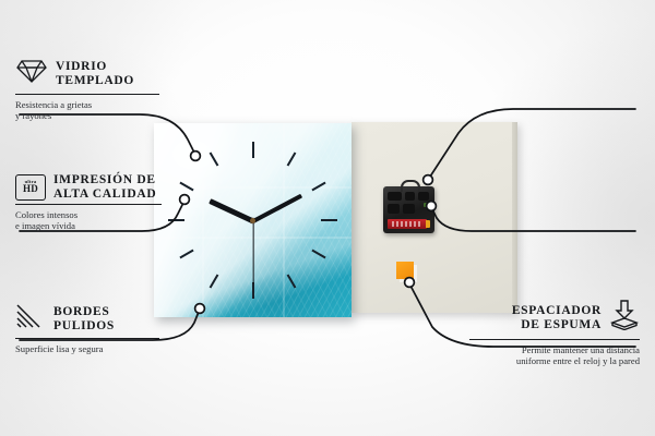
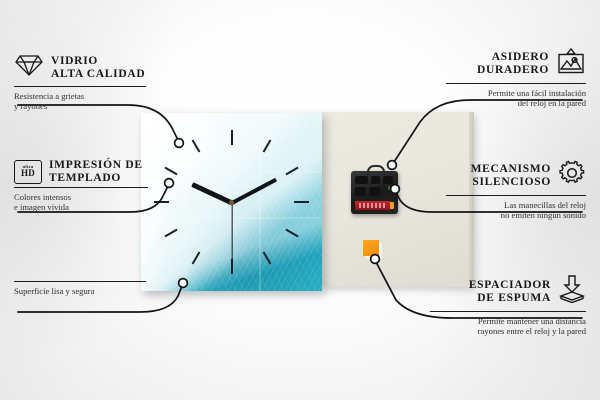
  VIDRIO
- TEMPLADO
+ ALTA CALIDAD
  Resistencia a grietas
  y rayones
  HD
  IMPRESIÓN DE
- ALTA CALIDAD
+ TEMPLADO
  Colores intensos
  e imagen vívida
- BORDES
- PULIDOS
  Superficie lisa y segura
+ ASIDERO
+ DURADERO
+ Permite una fácil instalación
+ del reloj en la pared
+ MECANISMO
+ SILENCIOSO
+ Las manecillas del reloj
+ no emiten ningún sonido
  ESPACIADOR
  DE ESPUMA
  Permite mantener una distancia
- uniforme entre el reloj y la pared
+ rayones entre el reloj y la pared
